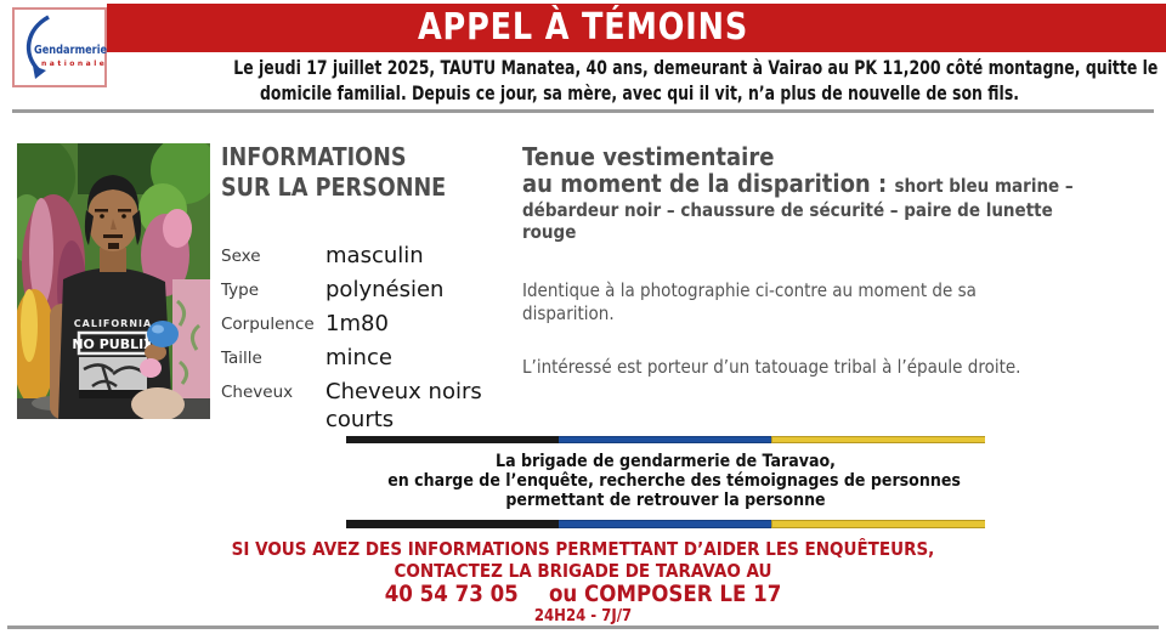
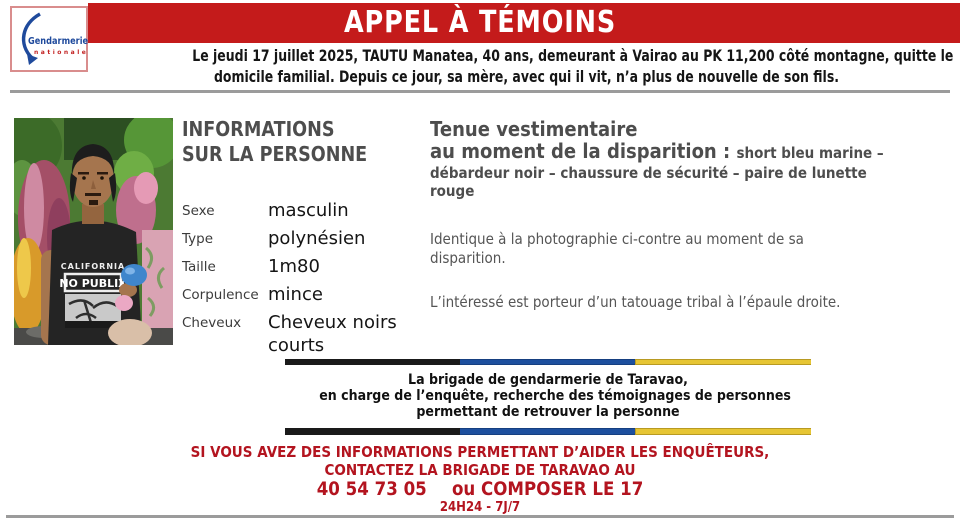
  APPEL À TÉMOINS
  Gendarmerie
  Le jeudi 17 juillet 2025, TAUTU Manatea, 40 ans, demeurant à Vairao au PK 11,200 côté montagne, quitte le
  domicile familial. Depuis ce jour, sa mère, avec qui il vit, n’a plus de nouvelle de son fils.
  CALIFORNIA
  NO PUBLIX
  INFORMATIONS
  SUR LA PERSONNE
  Sexe
  masculin
  Type
  polynésien
- Corpulence
+ Taille
  1m80
- Taille
+ Corpulence
  mince
  Cheveux
  Cheveux noirs courts
  Tenue vestimentaire
  au moment de la disparition : short bleu marine –
  débardeur noir – chaussure de sécurité – paire de lunette
  rouge
  Identique à la photographie ci-contre au moment de sa
  disparition.
  L’intéressé est porteur d’un tatouage tribal à l’épaule droite.
  La brigade de gendarmerie de Taravao,
  en charge de l’enquête, recherche des témoignages de personnes
  permettant de retrouver la personne
  SI VOUS AVEZ DES INFORMATIONS PERMETTANT D’AIDER LES ENQUÊTEURS,
  CONTACTEZ LA BRIGADE DE TARAVAO AU
  40 54 73 05 ou COMPOSER LE 17
  24H24 - 7J/7
